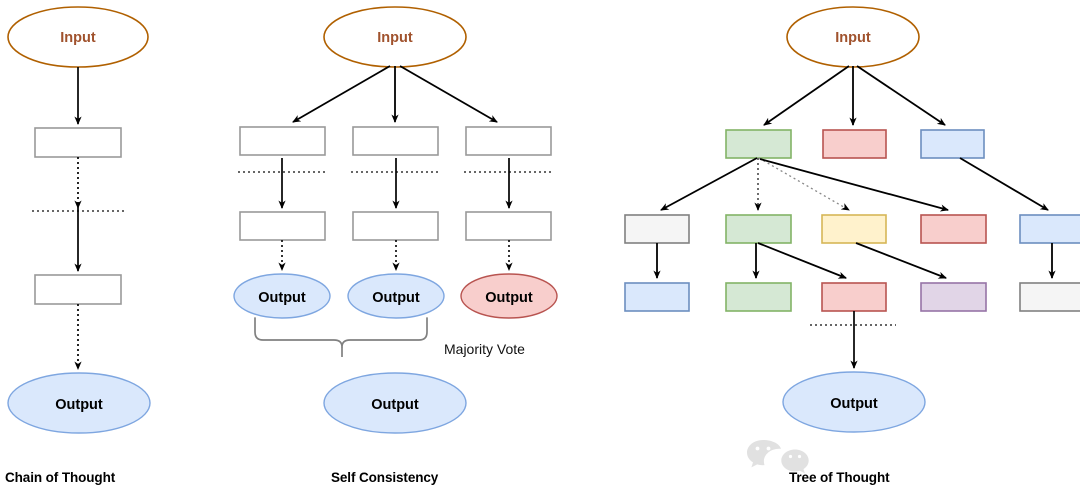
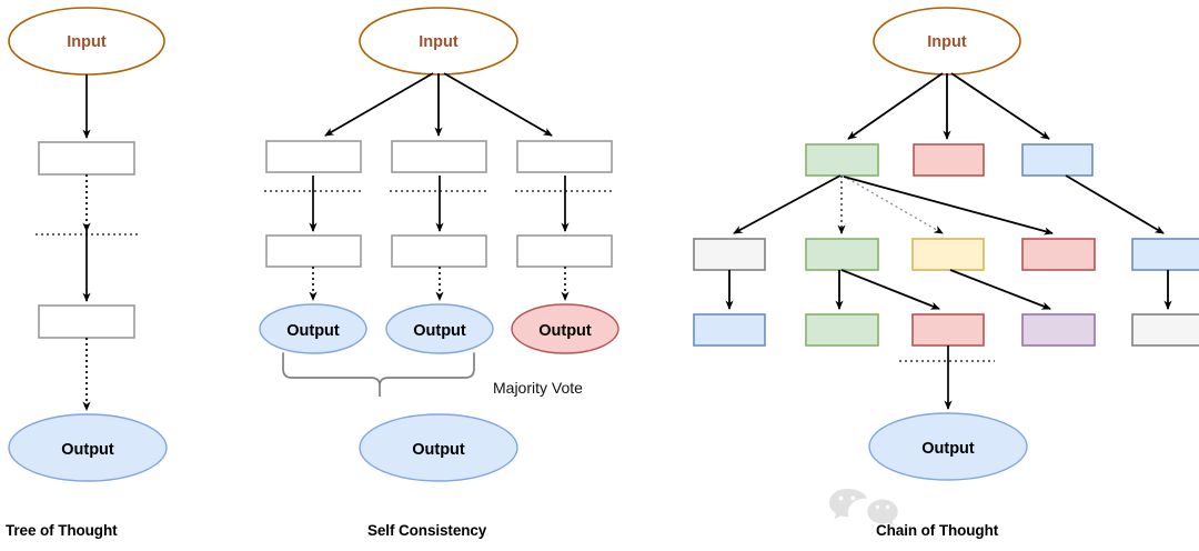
  Input
  Output
  Input
  Output
  Output
  Output
  Output
  Input
  Output
- Chain of Thought
+ Tree of Thought
  Self Consistency
- Tree of Thought
+ Chain of Thought
  Majority Vote
